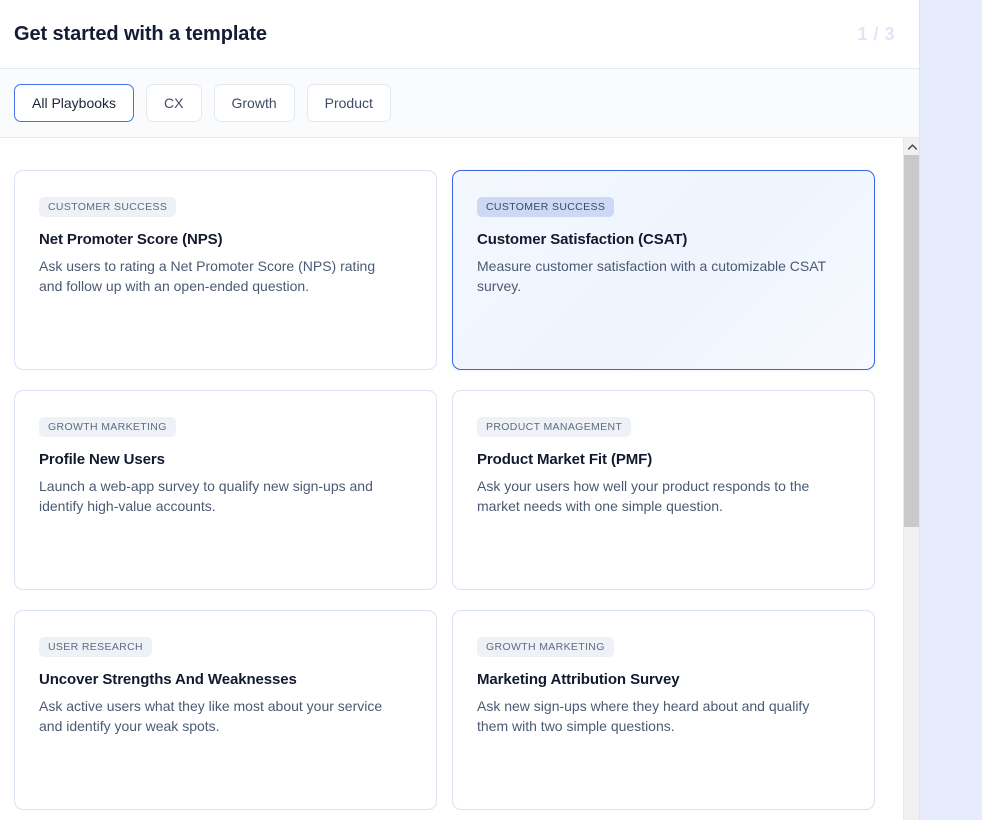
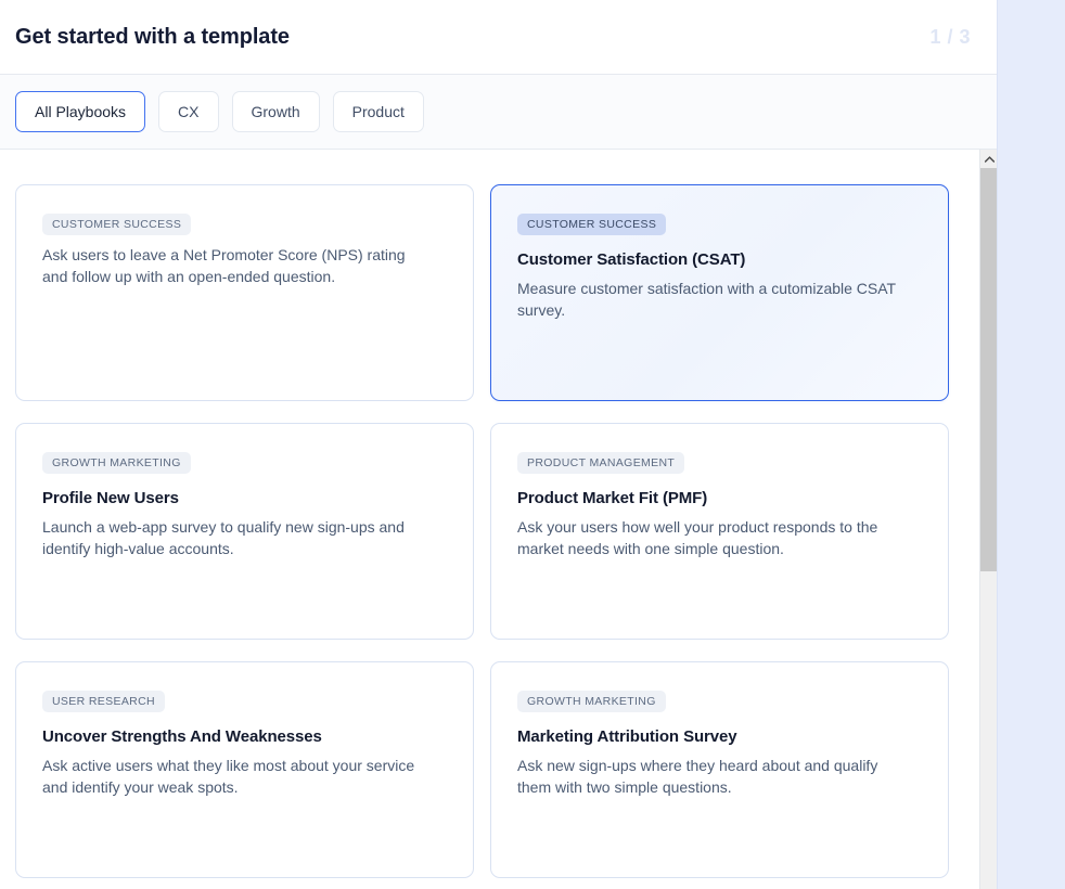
  Get started with a template
  1 / 3
  All Playbooks
  CX
  Growth
  Product
  CUSTOMER SUCCESS
- Net Promoter Score (NPS)
- Ask users to rating a Net Promoter Score (NPS) rating and follow up with an open-ended question.
+ Ask users to leave a Net Promoter Score (NPS) rating and follow up with an open-ended question.
  CUSTOMER SUCCESS
  Customer Satisfaction (CSAT)
  Measure customer satisfaction with a cutomizable CSAT survey.
  GROWTH MARKETING
  Profile New Users
  Launch a web-app survey to qualify new sign-ups and identify high-value accounts.
  PRODUCT MANAGEMENT
  Product Market Fit (PMF)
  Ask your users how well your product responds to the market needs with one simple question.
  USER RESEARCH
  Uncover Strengths And Weaknesses
  Ask active users what they like most about your service and identify your weak spots.
  GROWTH MARKETING
  Marketing Attribution Survey
  Ask new sign-ups where they heard about and qualify them with two simple questions.
